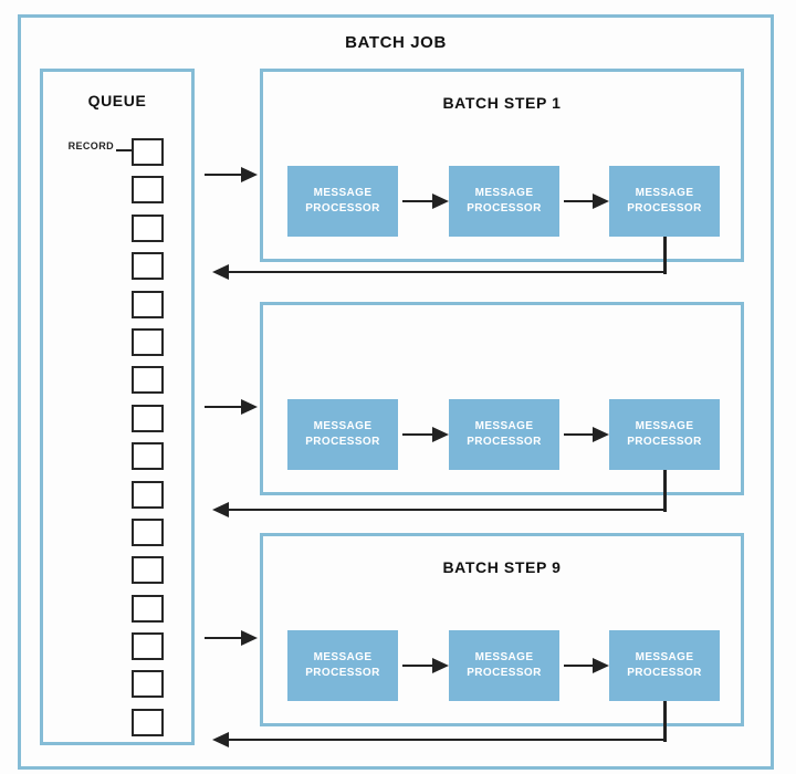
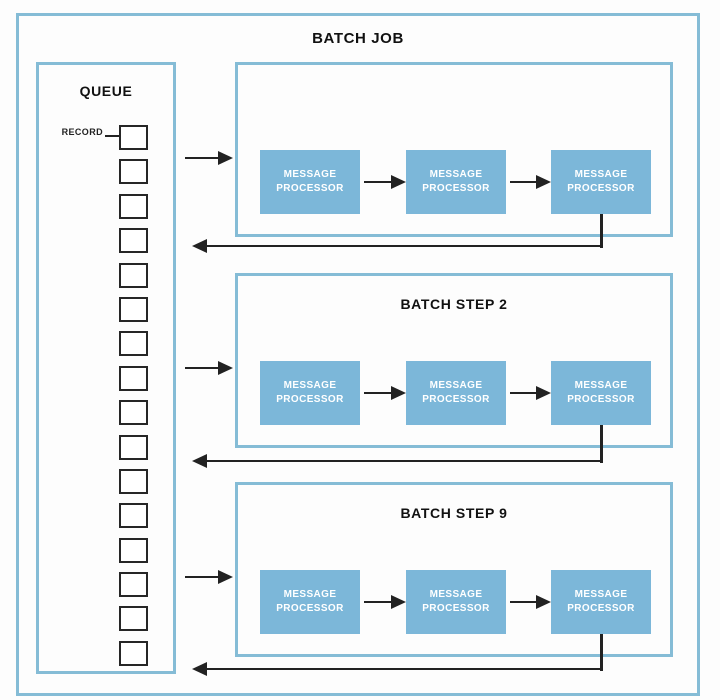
  BATCH JOB
  QUEUE
  RECORD
- BATCH STEP 1
  MESSAGE PROCESSOR
  MESSAGE PROCESSOR
  MESSAGE PROCESSOR
+ BATCH STEP 2
  MESSAGE PROCESSOR
  MESSAGE PROCESSOR
  MESSAGE PROCESSOR
  BATCH STEP 9
  MESSAGE PROCESSOR
  MESSAGE PROCESSOR
  MESSAGE PROCESSOR
